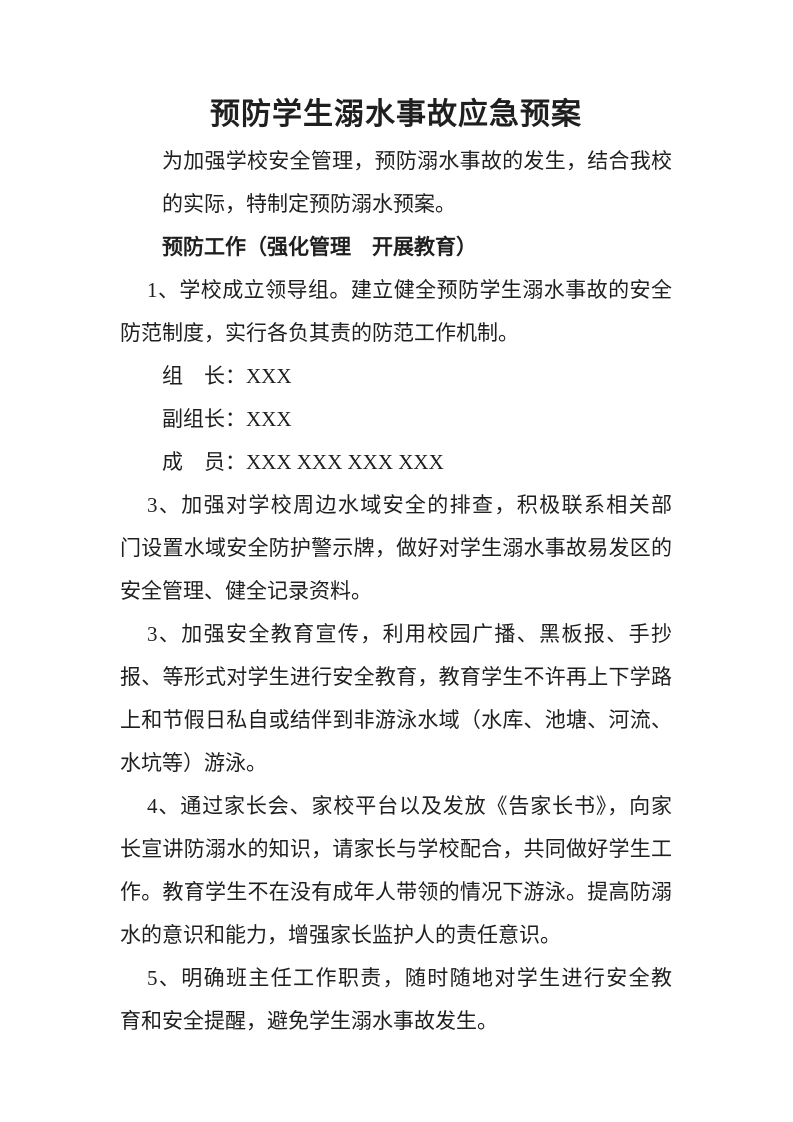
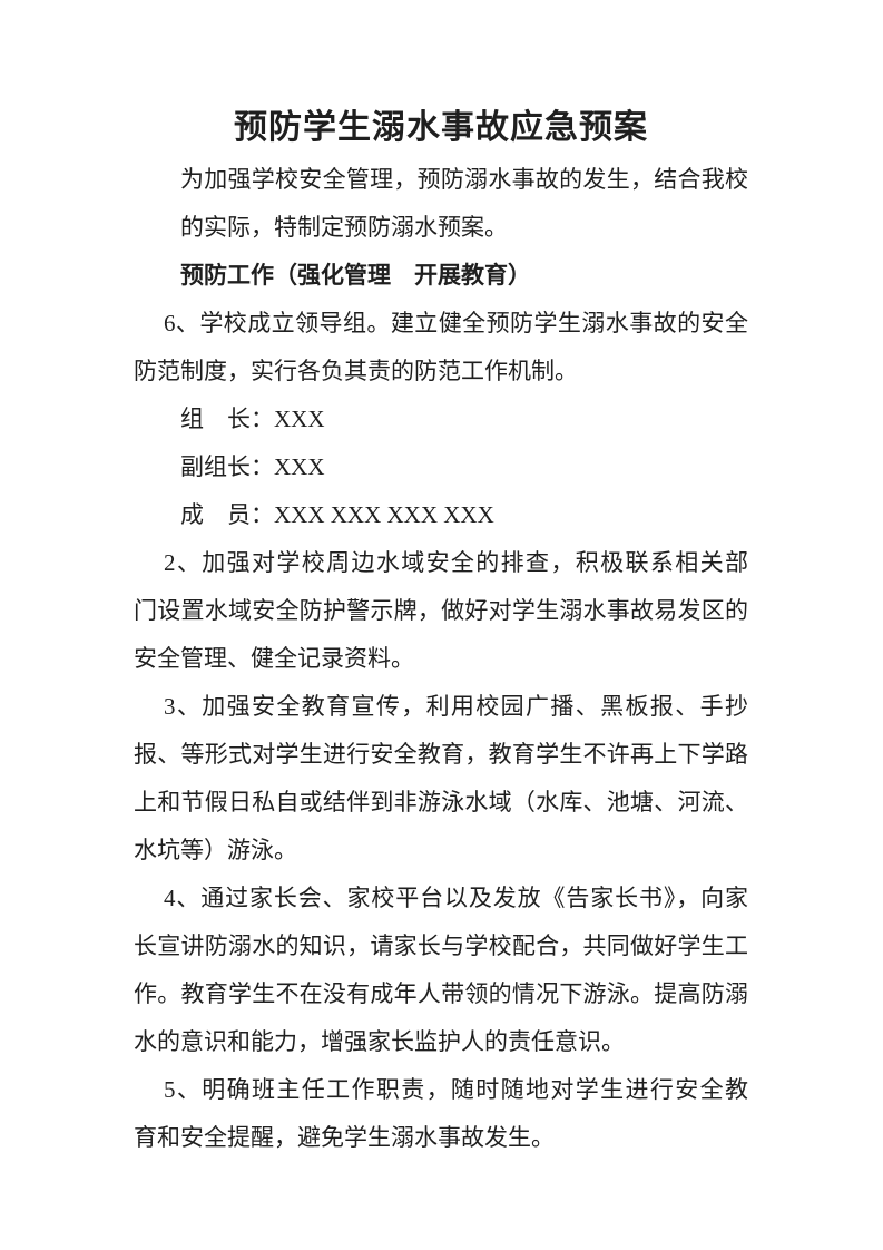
  预防学生溺水事故应急预案
  为加强学校安全管理，预防溺水事故的发生，结合我校
  的实际，特制定预防溺水预案。
  预防工作（强化管理 开展教育）
- 1、学校成立领导组。建立健全预防学生溺水事故的安全
+ 6、学校成立领导组。建立健全预防学生溺水事故的安全
  防范制度，实行各负其责的防范工作机制。
  组 长：XXX
  副组长：XXX
  成 员：XXX XXX XXX XXX
- 3、加强对学校周边水域安全的排查，积极联系相关部
+ 2、加强对学校周边水域安全的排查，积极联系相关部
  门设置水域安全防护警示牌，做好对学生溺水事故易发区的
  安全管理、健全记录资料。
  3、加强安全教育宣传，利用校园广播、黑板报、手抄
  报、等形式对学生进行安全教育，教育学生不许再上下学路
  上和节假日私自或结伴到非游泳水域（水库、池塘、河流、
  水坑等）游泳。
  4、通过家长会、家校平台以及发放《告家长书》，向家
  长宣讲防溺水的知识，请家长与学校配合，共同做好学生工
  作。教育学生不在没有成年人带领的情况下游泳。提高防溺
  水的意识和能力，增强家长监护人的责任意识。
  5、明确班主任工作职责，随时随地对学生进行安全教
  育和安全提醒，避免学生溺水事故发生。
